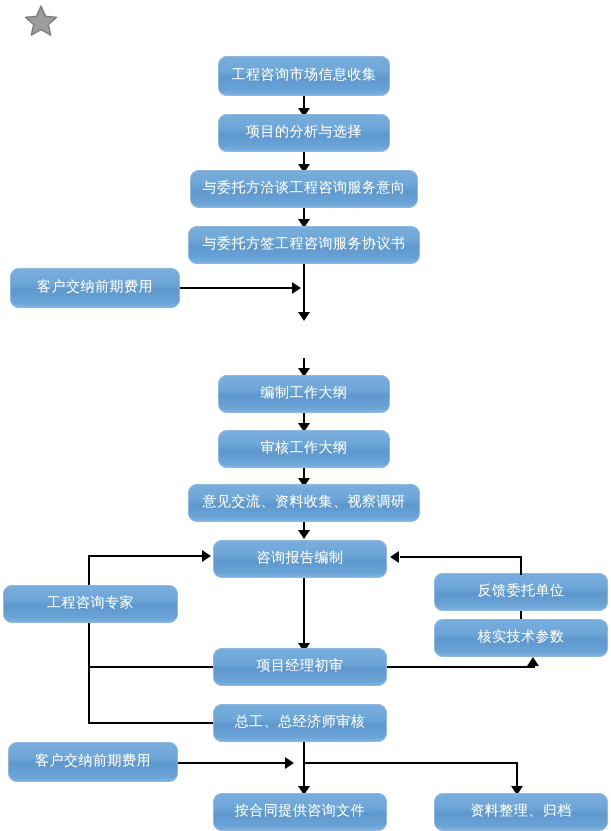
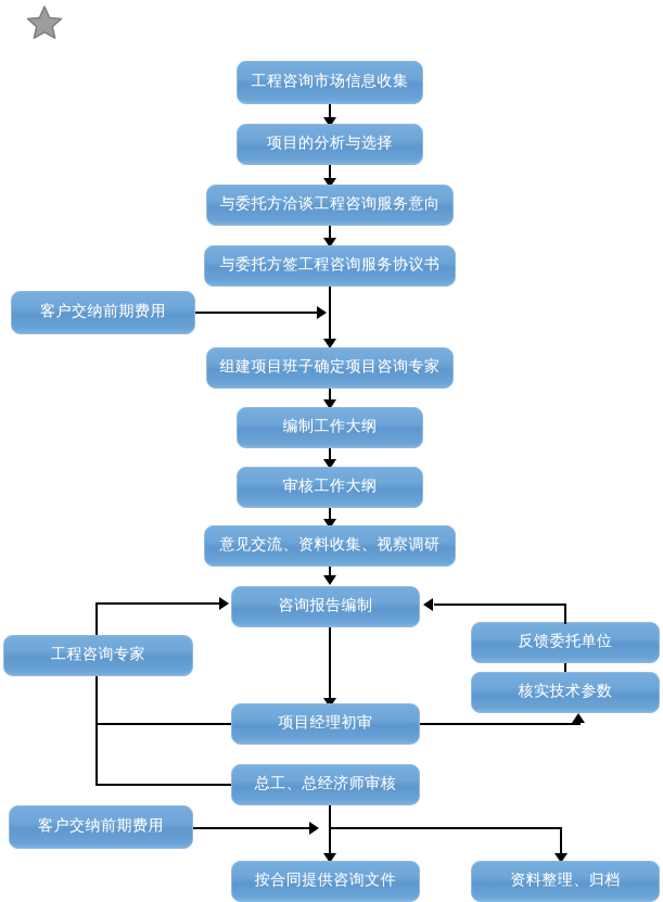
  工程咨询市场信息收集
  项目的分析与选择
  与委托方洽谈工程咨询服务意向
  与委托方签工程咨询服务协议书
  客户交纳前期费用
+ 组建项目班子确定项目咨询专家
  编制工作大纲
  审核工作大纲
  意见交流、资料收集、视察调研
  咨询报告编制
  工程咨询专家
  反馈委托单位
  核实技术参数
  项目经理初审
  总工、总经济师审核
  客户交纳前期费用
  按合同提供咨询文件
  资料整理、归档
